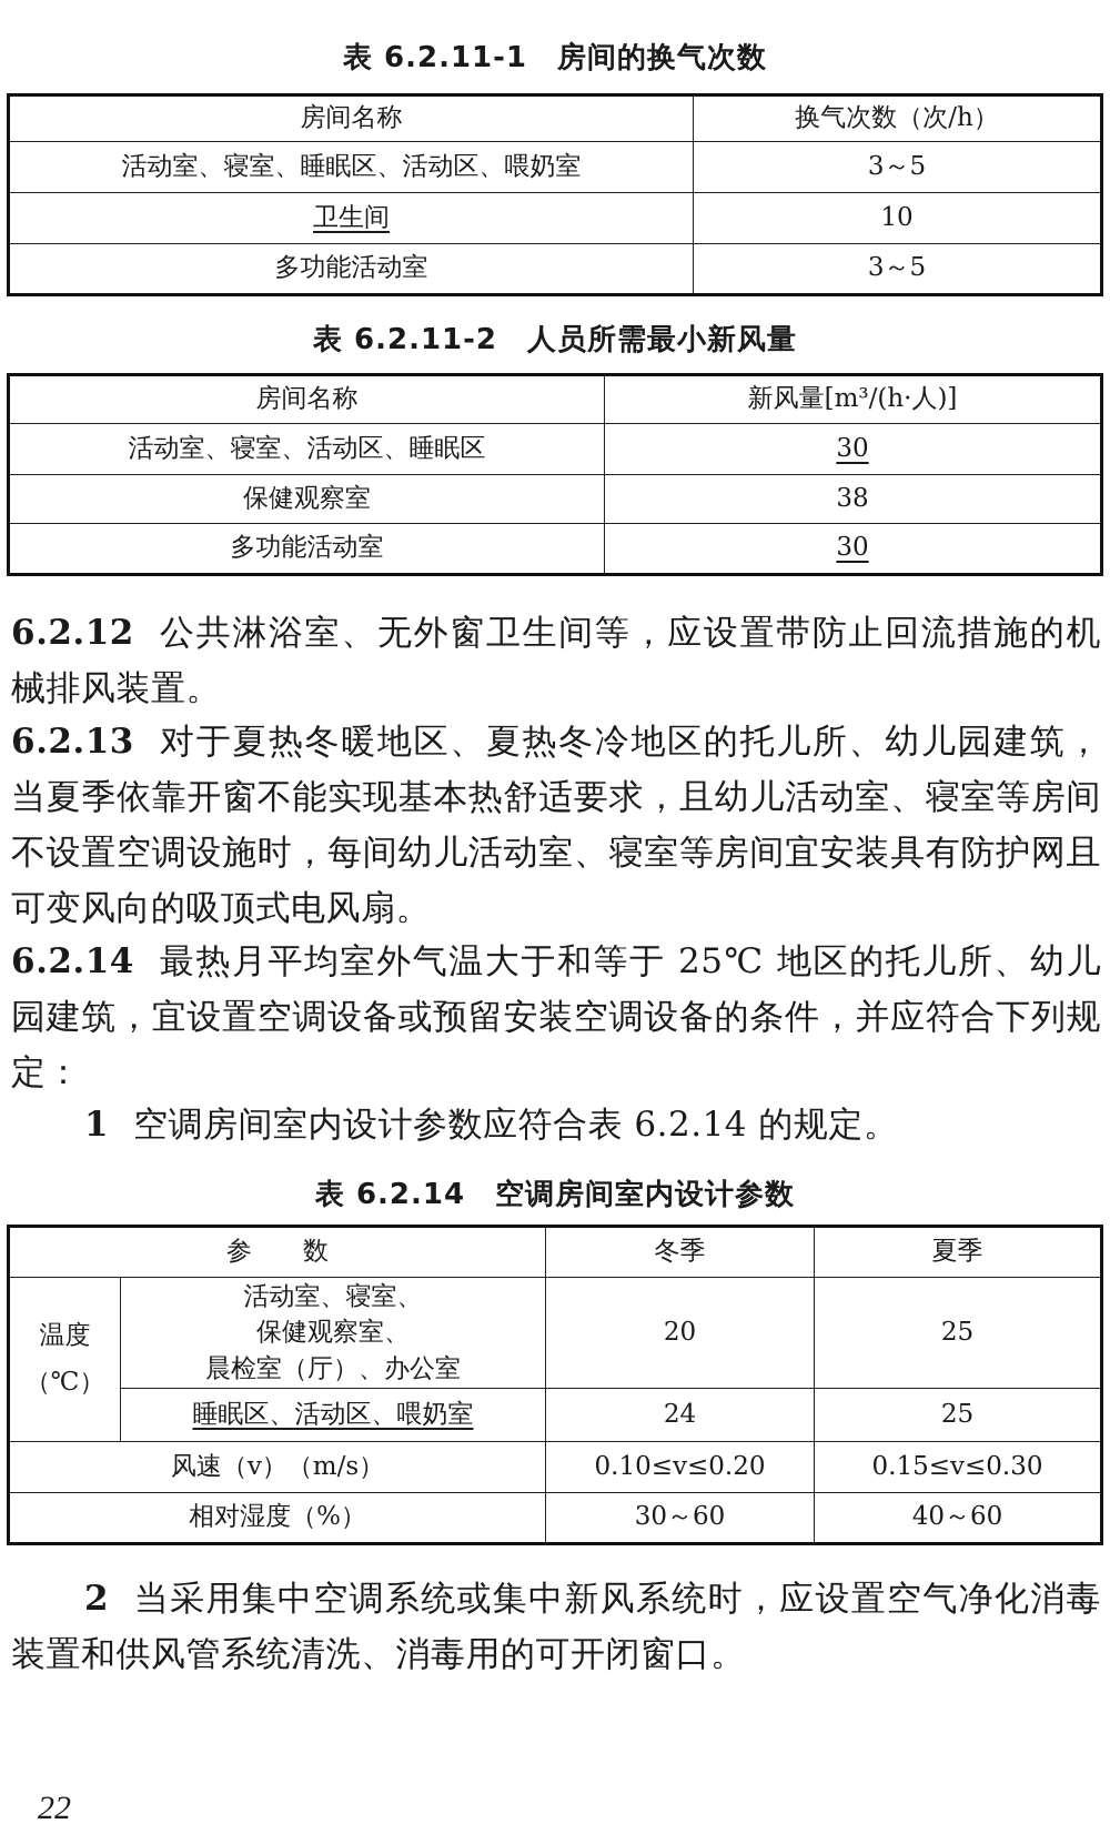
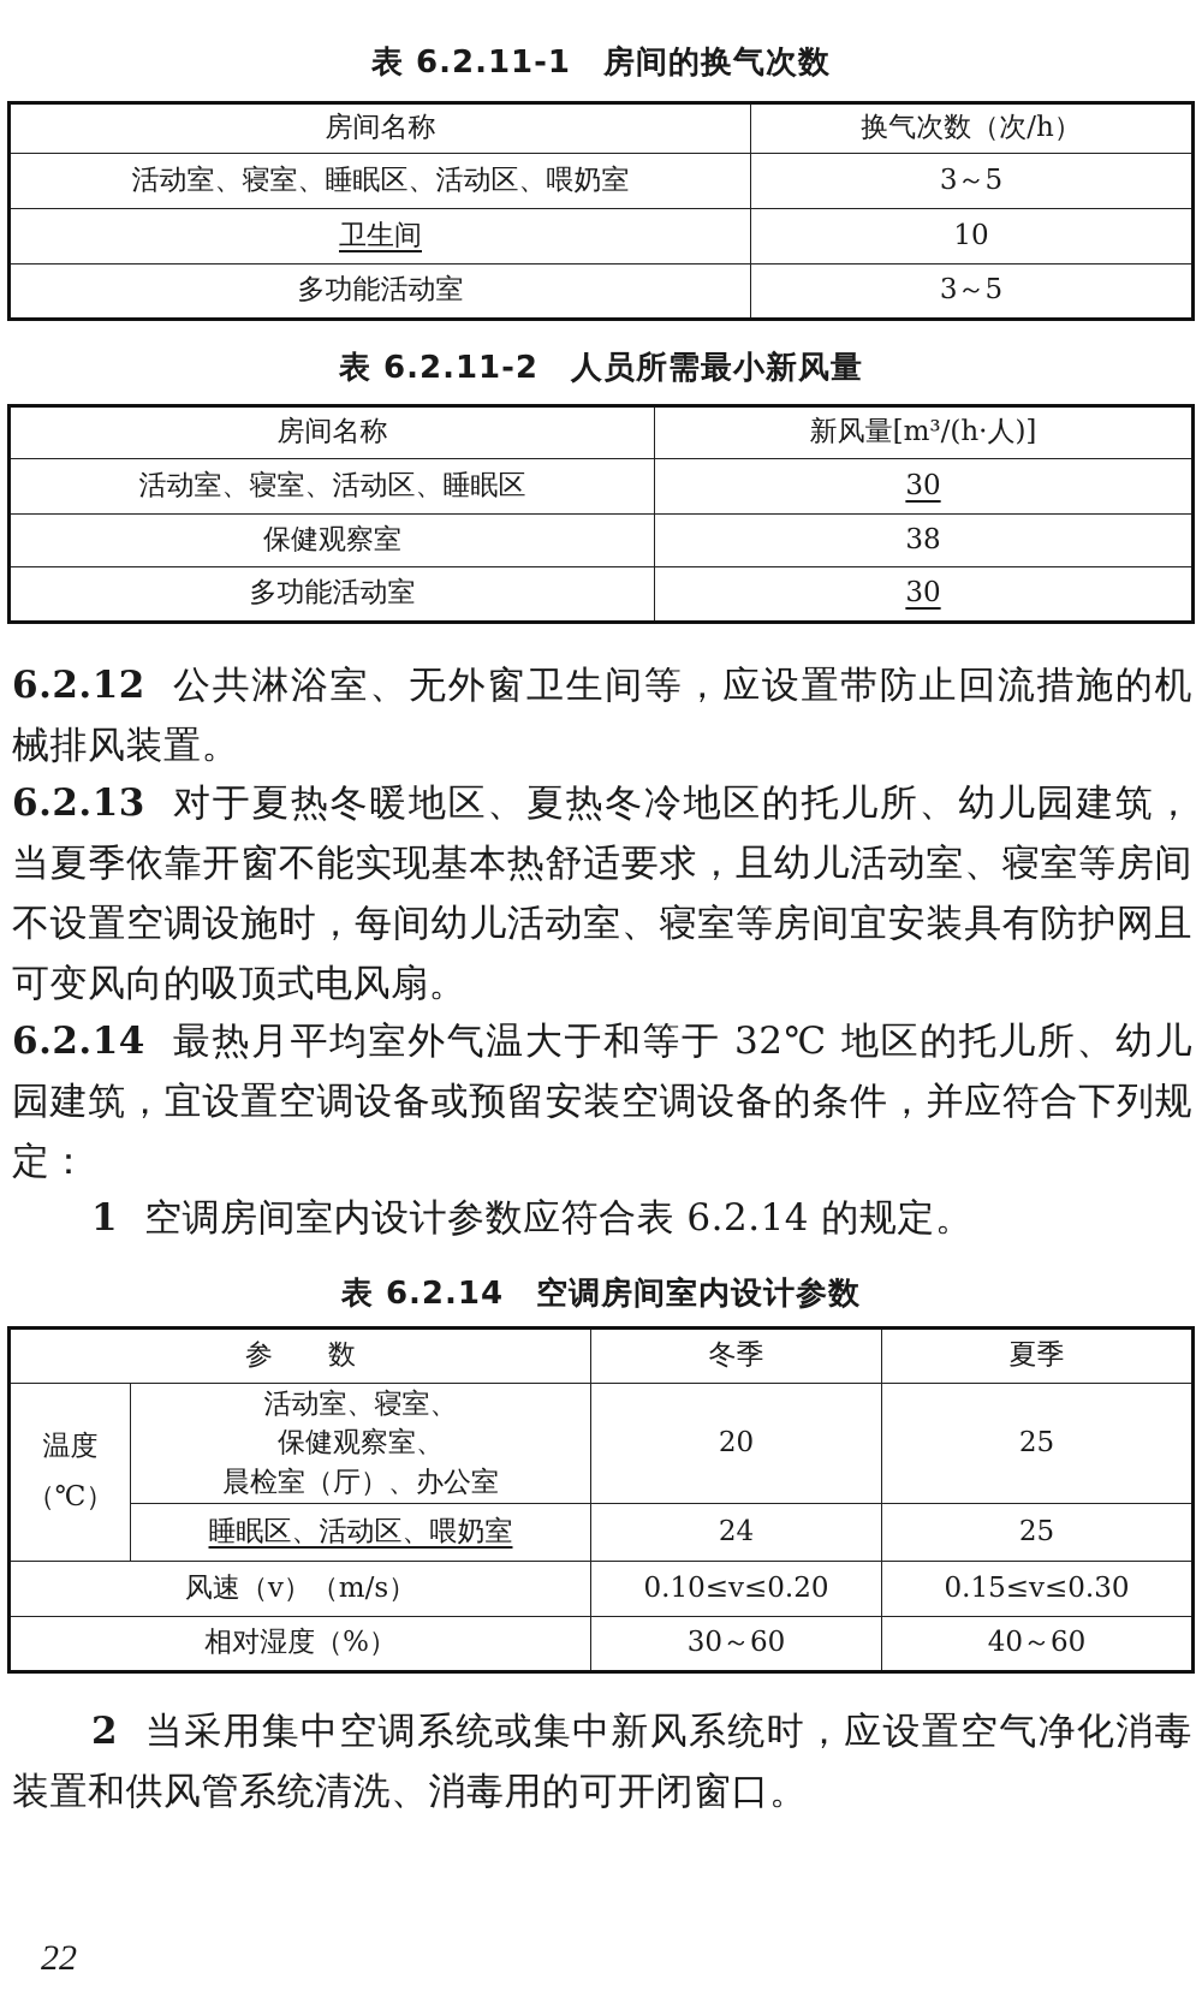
  表 6.2.11-1 房间的换气次数
  房间名称	换气次数（次/h）
  活动室、寝室、睡眠区、活动区、喂奶室	3～5
  卫生间	10
  多功能活动室	3～5
  表 6.2.11-2 人员所需最小新风量
  房间名称	新风量[m³/(h·人)]
  活动室、寝室、活动区、睡眠区	30
  保健观察室	38
  多功能活动室	30
  6.2.12 公共淋浴室、无外窗卫生间等，应设置带防止回流措施的机械排风装置。
  6.2.13 对于夏热冬暖地区、夏热冬冷地区的托儿所、幼儿园建筑，当夏季依靠开窗不能实现基本热舒适要求，且幼儿活动室、寝室等房间不设置空调设施时，每间幼儿活动室、寝室等房间宜安装具有防护网且可变风向的吸顶式电风扇。
- 6.2.14 最热月平均室外气温大于和等于 25℃ 地区的托儿所、幼儿园建筑，宜设置空调设备或预留安装空调设备的条件，并应符合下列规定：
+ 6.2.14 最热月平均室外气温大于和等于 32℃ 地区的托儿所、幼儿园建筑，宜设置空调设备或预留安装空调设备的条件，并应符合下列规定：
  1 空调房间室内设计参数应符合表 6.2.14 的规定。
  表 6.2.14 空调房间室内设计参数
  参 数	冬季	夏季
  温度 （℃）	活动室、寝室、 保健观察室、 晨检室（厅）、办公室	20	25
  睡眠区、活动区、喂奶室	24	25
  风速（v）（m/s）	0.10≤v≤0.20	0.15≤v≤0.30
  相对湿度（%）	30～60	40～60
  2 当采用集中空调系统或集中新风系统时，应设置空气净化消毒装置和供风管系统清洗、消毒用的可开闭窗口。
  22
